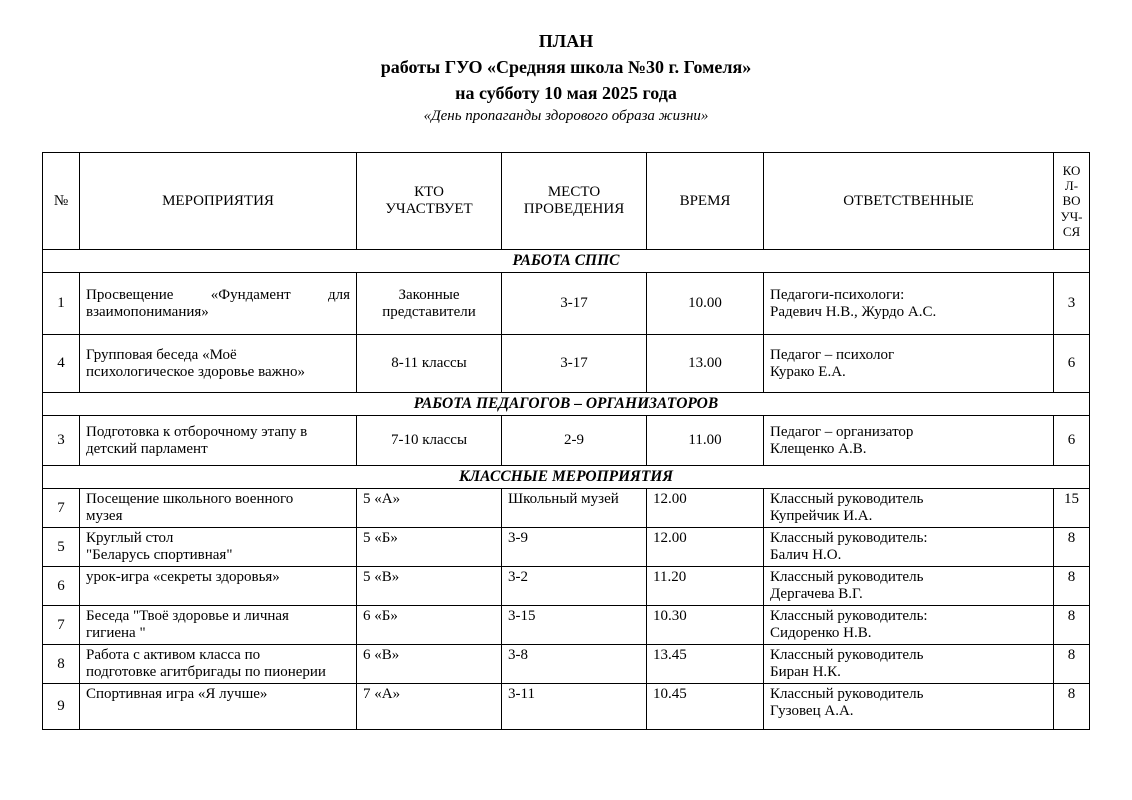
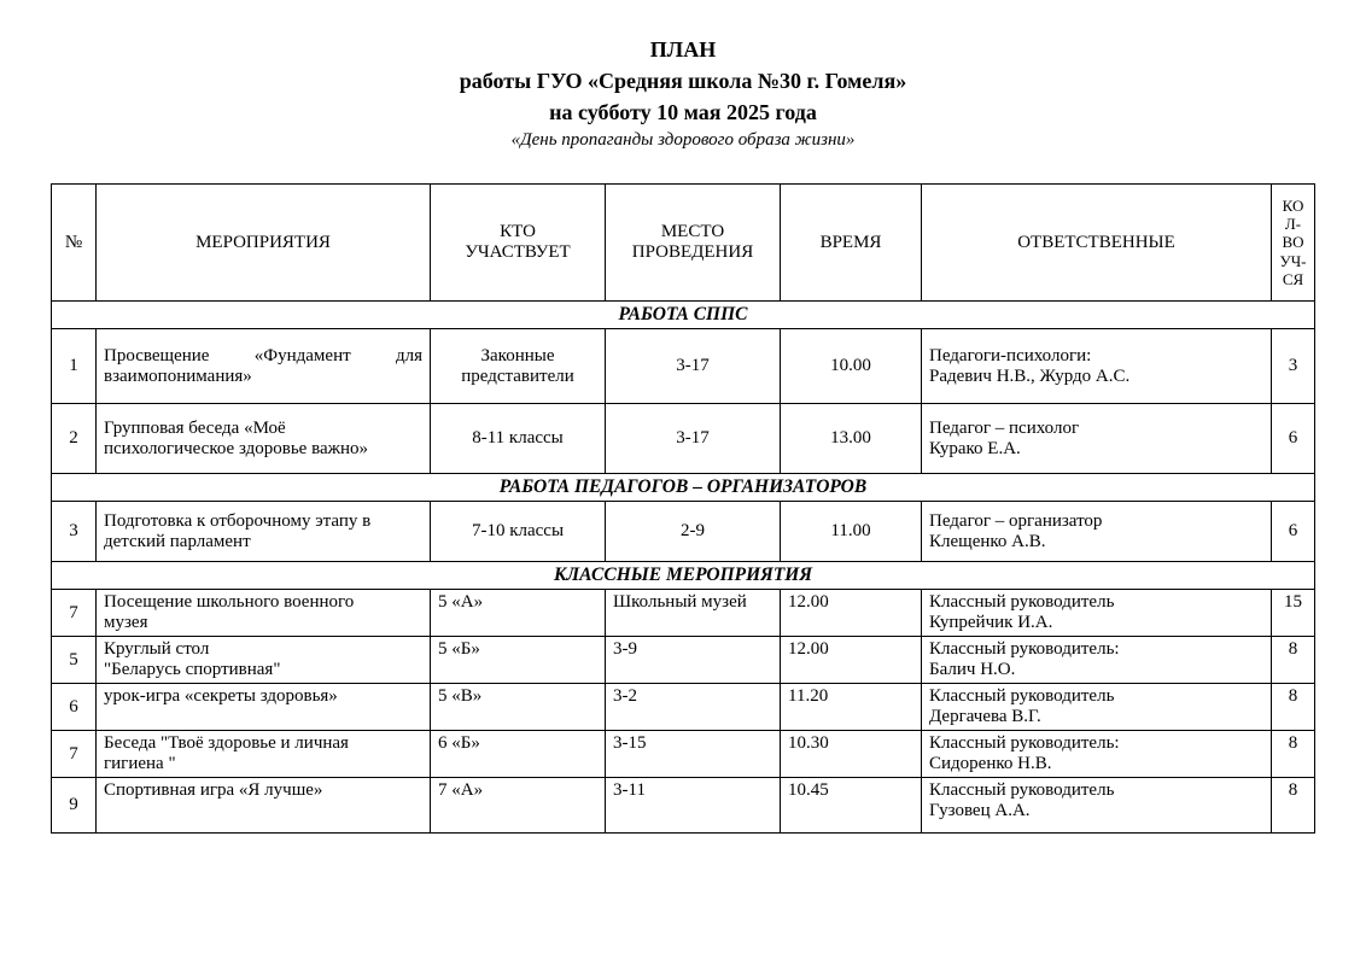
  ПЛАН
  работы ГУО «Средняя школа №30 г. Гомеля»
  на субботу 10 мая 2025 года
  «День пропаганды здорового образа жизни»
  №	МЕРОПРИЯТИЯ	КТО УЧАСТВУЕТ	МЕСТО ПРОВЕДЕНИЯ	ВРЕМЯ	ОТВЕТСТВЕННЫЕ	КО Л- ВО УЧ- СЯ
  РАБОТА СППС
  1	Просвещение «Фундамент для взаимопонимания»	Законные представители	3-17	10.00	Педагоги-психологи: Радевич Н.В., Журдо А.С.	3
- 4	Групповая беседа «Моё психологическое здоровье важно»	8-11 классы	3-17	13.00	Педагог – психолог Курако Е.А.	6
+ 2	Групповая беседа «Моё психологическое здоровье важно»	8-11 классы	3-17	13.00	Педагог – психолог Курако Е.А.	6
  РАБОТА ПЕДАГОГОВ – ОРГАНИЗАТОРОВ
  3	Подготовка к отборочному этапу в детский парламент	7-10 классы	2-9	11.00	Педагог – организатор Клещенко А.В.	6
  КЛАССНЫЕ МЕРОПРИЯТИЯ
  7	Посещение школьного военного музея	5 «А»	Школьный музей	12.00	Классный руководитель Купрейчик И.А.	15
  5	Круглый стол "Беларусь спортивная"	5 «Б»	3-9	12.00	Классный руководитель: Балич Н.О.	8
  6	урок-игра «секреты здоровья»	5 «В»	3-2	11.20	Классный руководитель Дергачева В.Г.	8
  7	Беседа "Твоё здоровье и личная гигиена "	6 «Б»	3-15	10.30	Классный руководитель: Сидоренко Н.В.	8
- 8	Работа с активом класса по подготовке агитбригады по пионерии	6 «В»	3-8	13.45	Классный руководитель Биран Н.К.	8
  9	Спортивная игра «Я лучше»	7 «А»	3-11	10.45	Классный руководитель Гузовец А.А.	8
